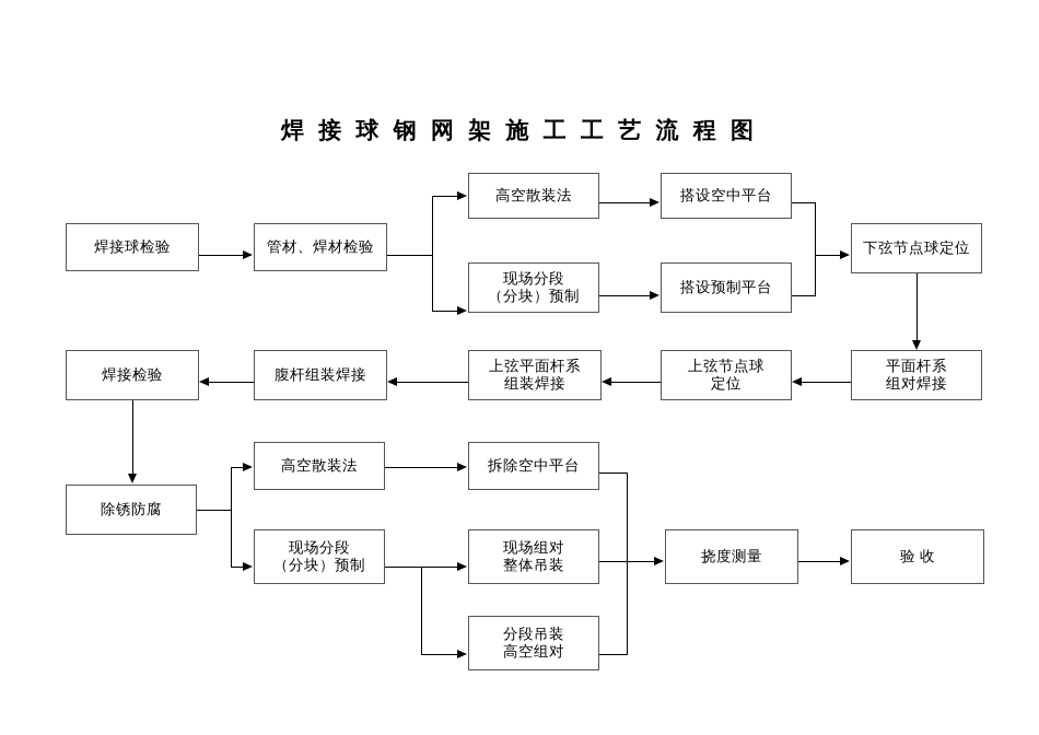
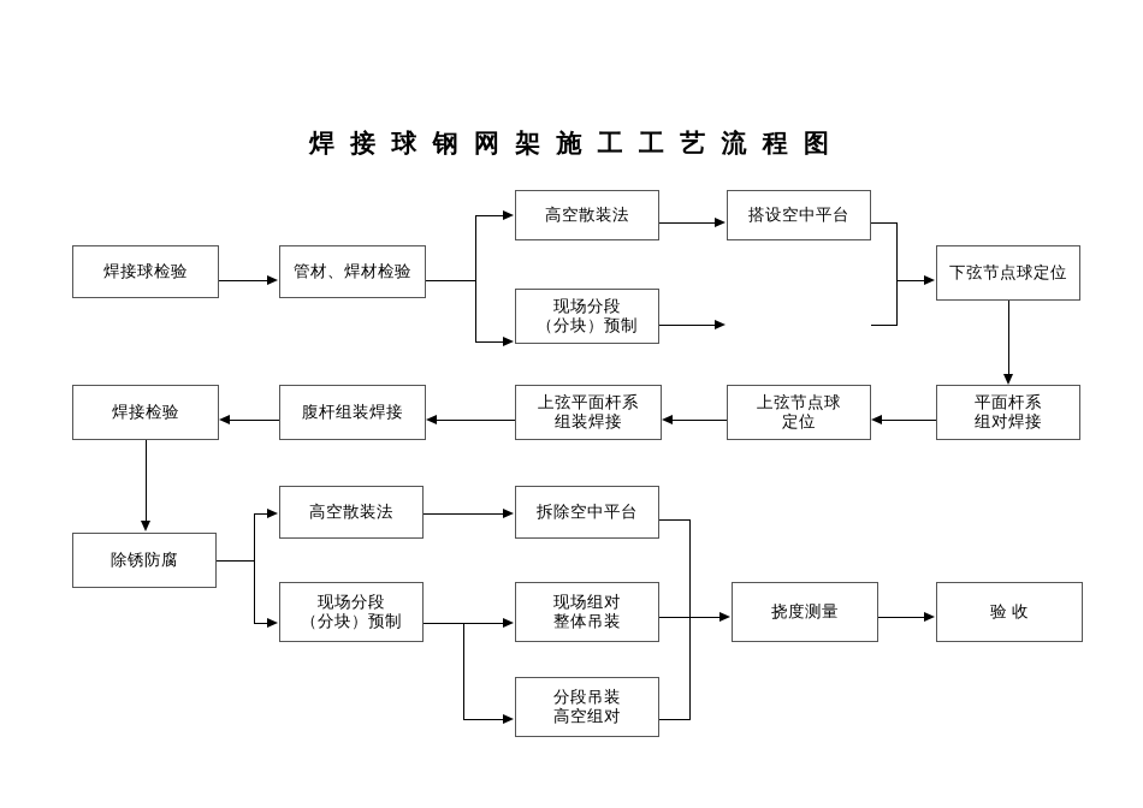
  焊 接 球 钢 网 架 施 工 工 艺 流 程 图
  焊接球检验
  管材、焊材检验
  高空散装法
  搭设空中平台
  现场分段
  （分块）预制
- 搭设预制平台
  下弦节点球定位
  焊接检验
  腹杆组装焊接
  上弦平面杆系
  组装焊接
  上弦节点球
  定位
  平面杆系
  组对焊接
  除锈防腐
  高空散装法
  拆除空中平台
  现场分段
  （分块）预制
  现场组对
  整体吊装
  分段吊装
  高空组对
  挠度测量
  验 收
